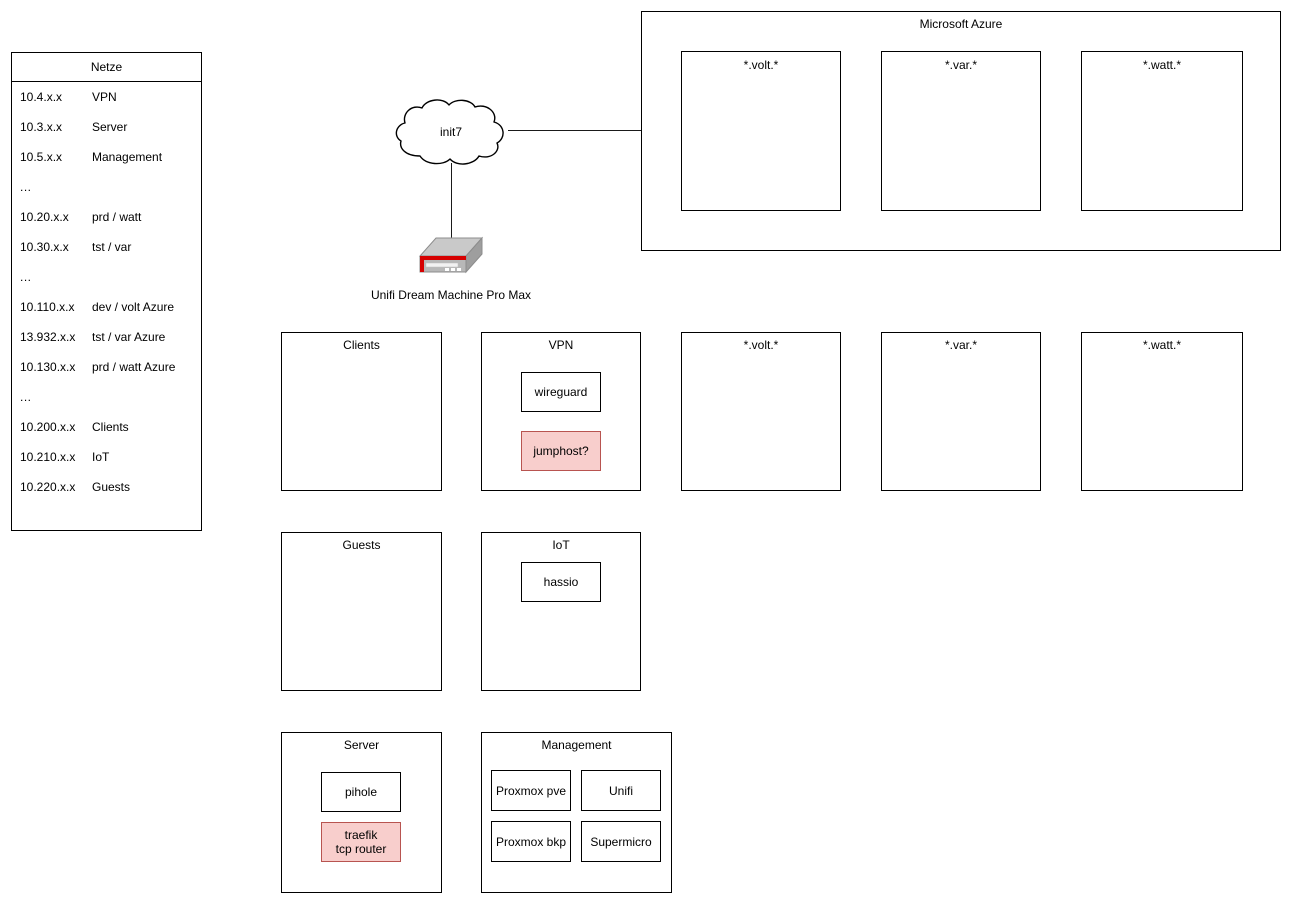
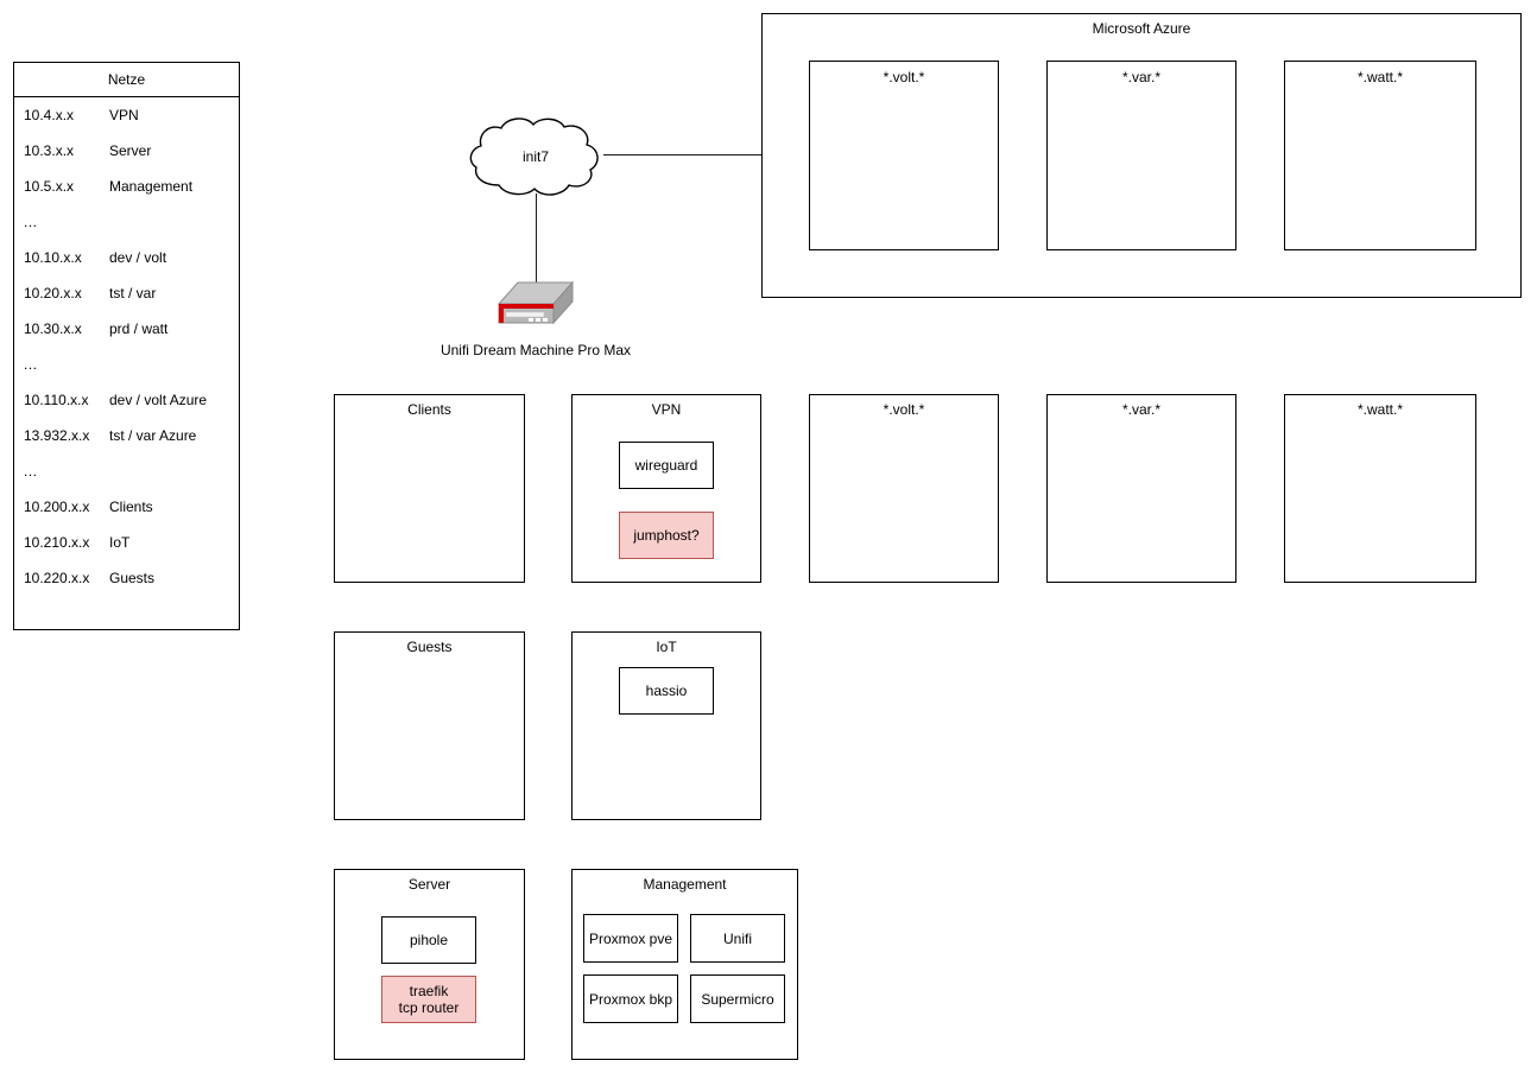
  Netze
  10.4.x.x
  VPN
  10.3.x.x
  Server
  10.5.x.x
  Management
  ...
+ 10.10.x.x
+ dev / volt
  10.20.x.x
- prd / watt
+ tst / var
  10.30.x.x
- tst / var
+ prd / watt
  ...
  10.110.x.x
  dev / volt Azure
  13.932.x.x
  tst / var Azure
- 10.130.x.x
- prd / watt Azure
  ...
  10.200.x.x
  Clients
  10.210.x.x
  IoT
  10.220.x.x
  Guests
  init7
  Unifi Dream Machine Pro Max
  Microsoft Azure
  *.volt.*
  *.var.*
  *.watt.*
  Clients
  VPN
  wireguard
  jumphost?
  *.volt.*
  *.var.*
  *.watt.*
  Guests
  IoT
  hassio
  Server
  pihole
  traefik
  tcp router
  Management
  Proxmox pve
  Unifi
  Proxmox bkp
  Supermicro
